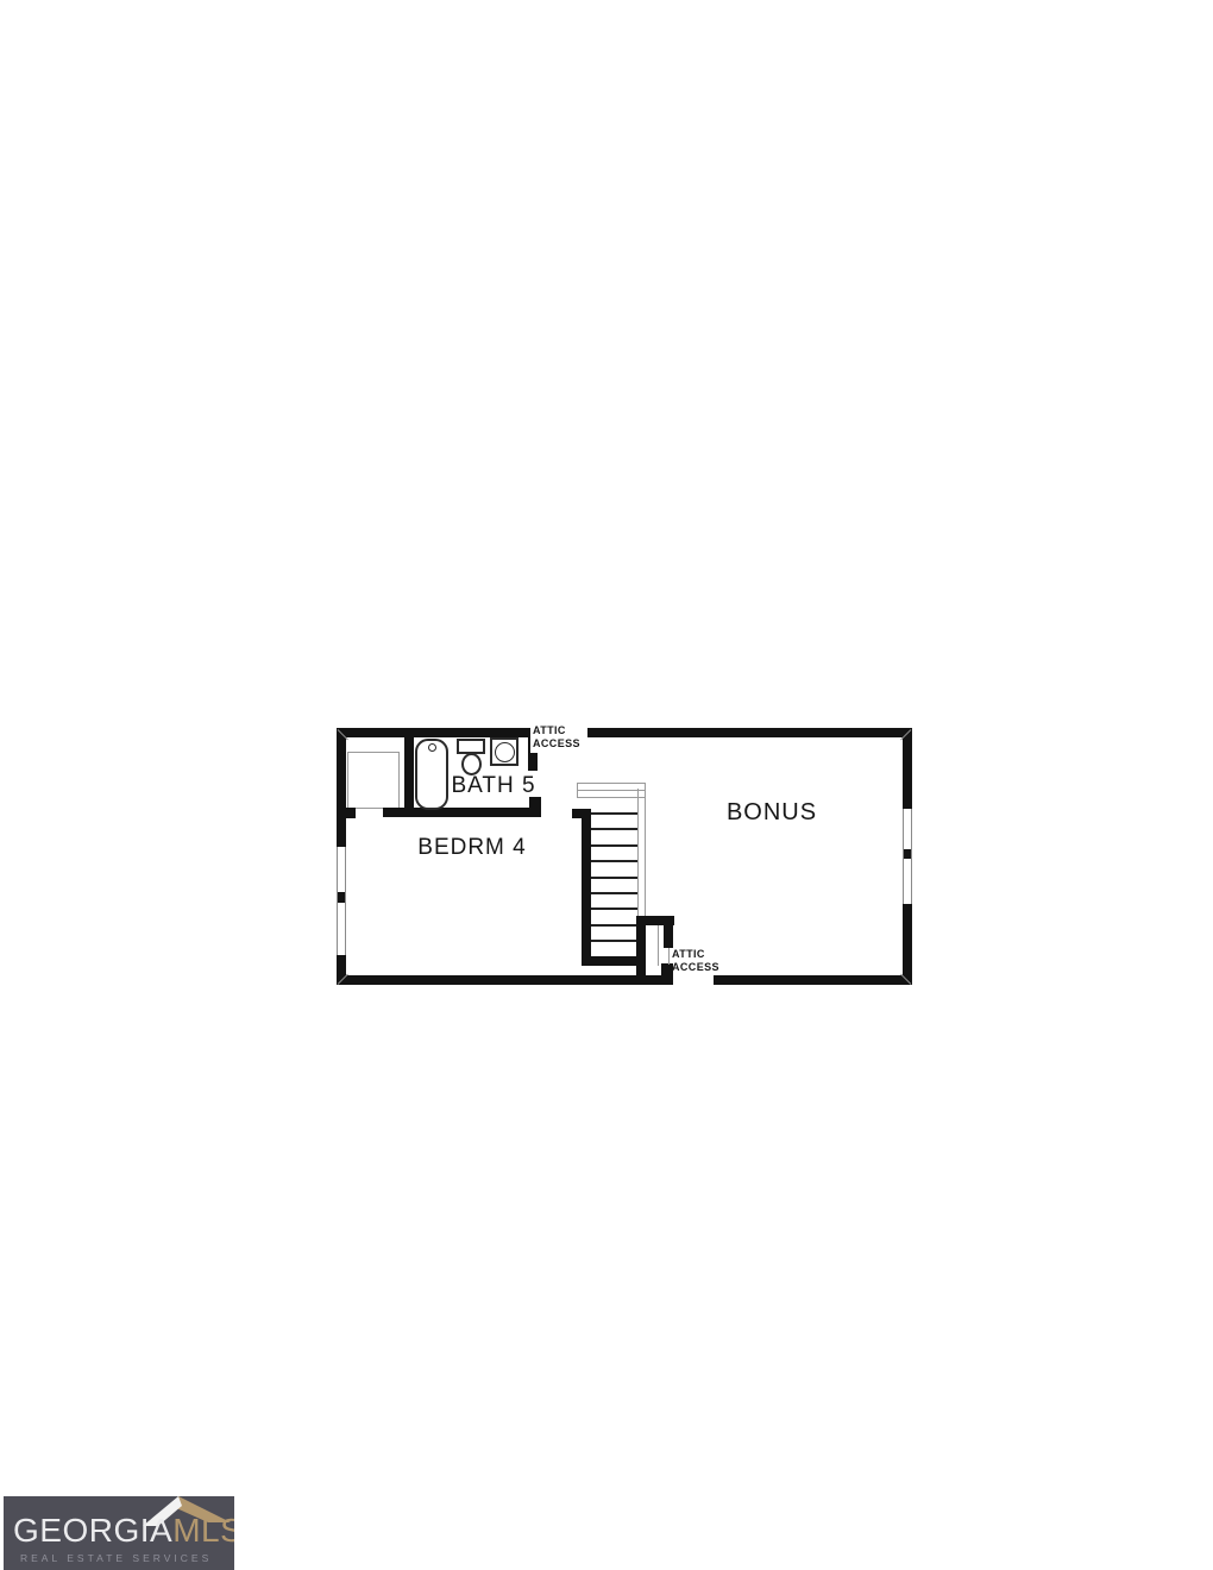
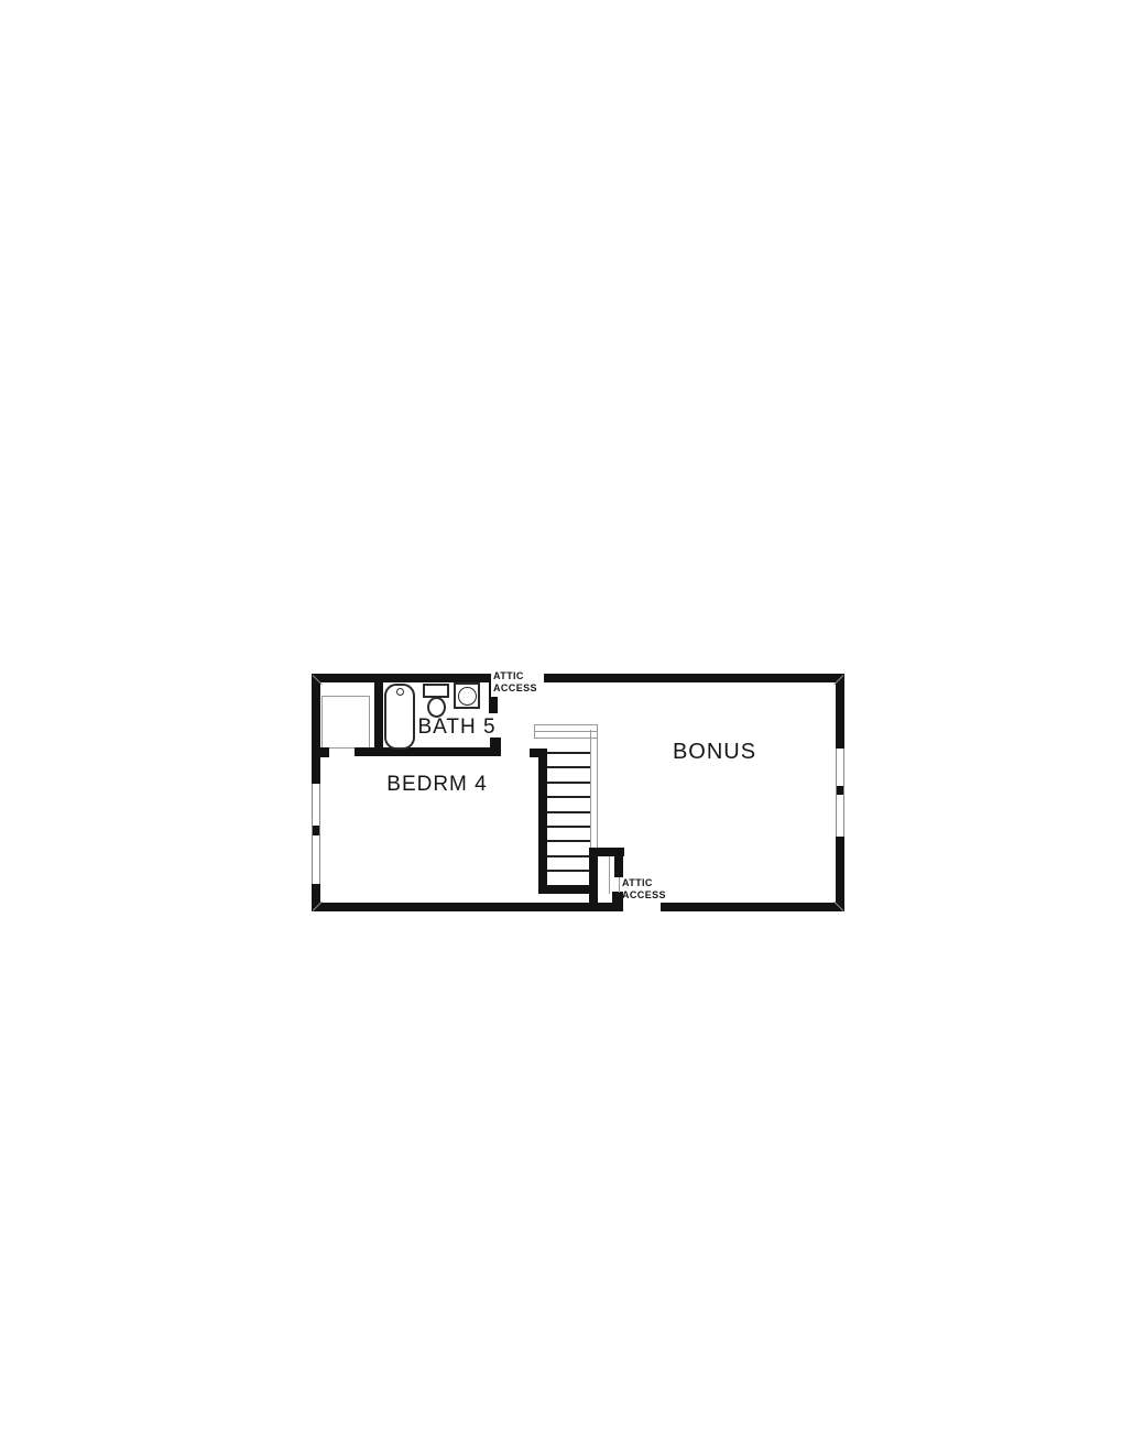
  BATH 5
  BEDRM 4
  BONUS
  ATTIC
  ACCESS
  ATTIC
  ACCESS
- GEORGIAMLS
- REAL ESTATE SERVICES
